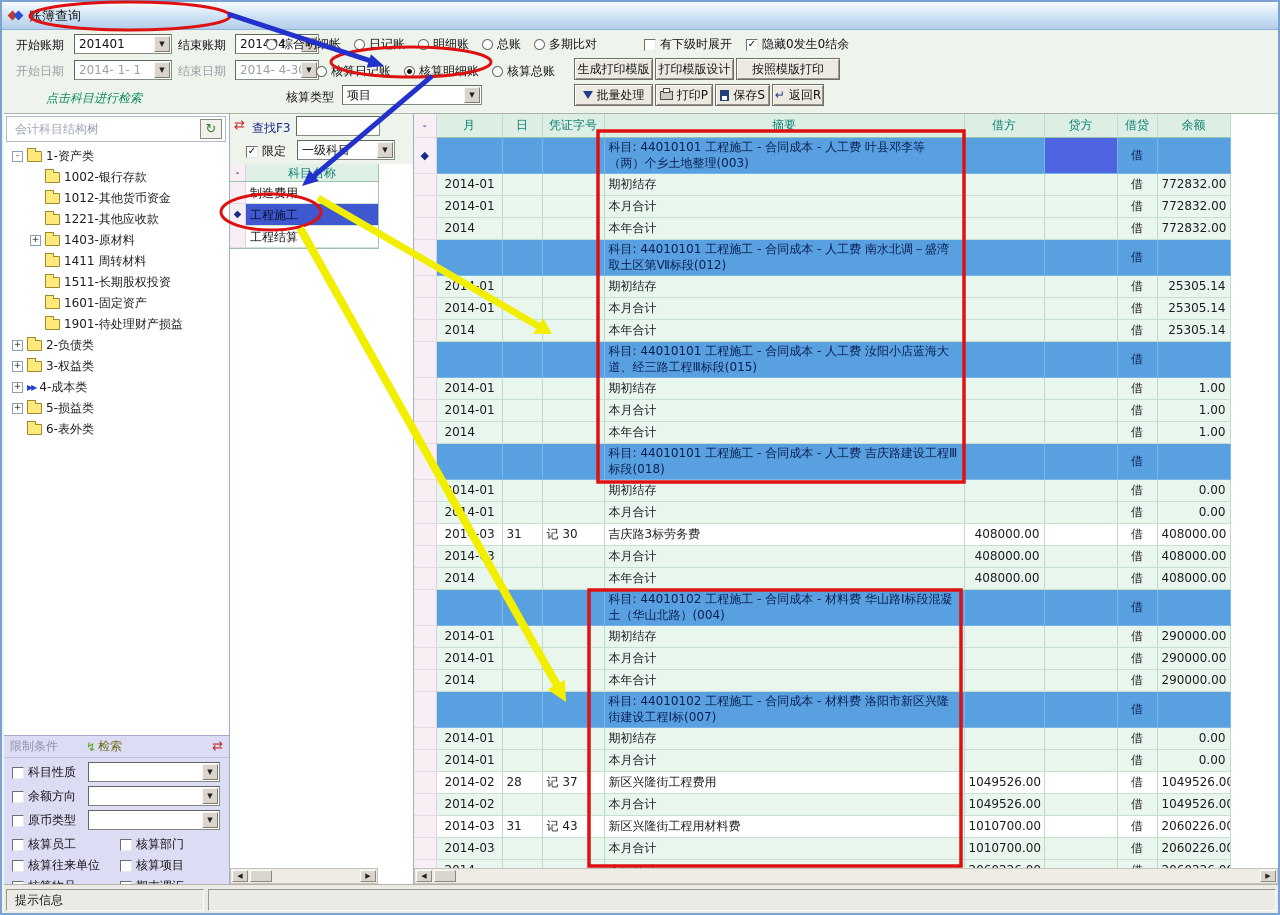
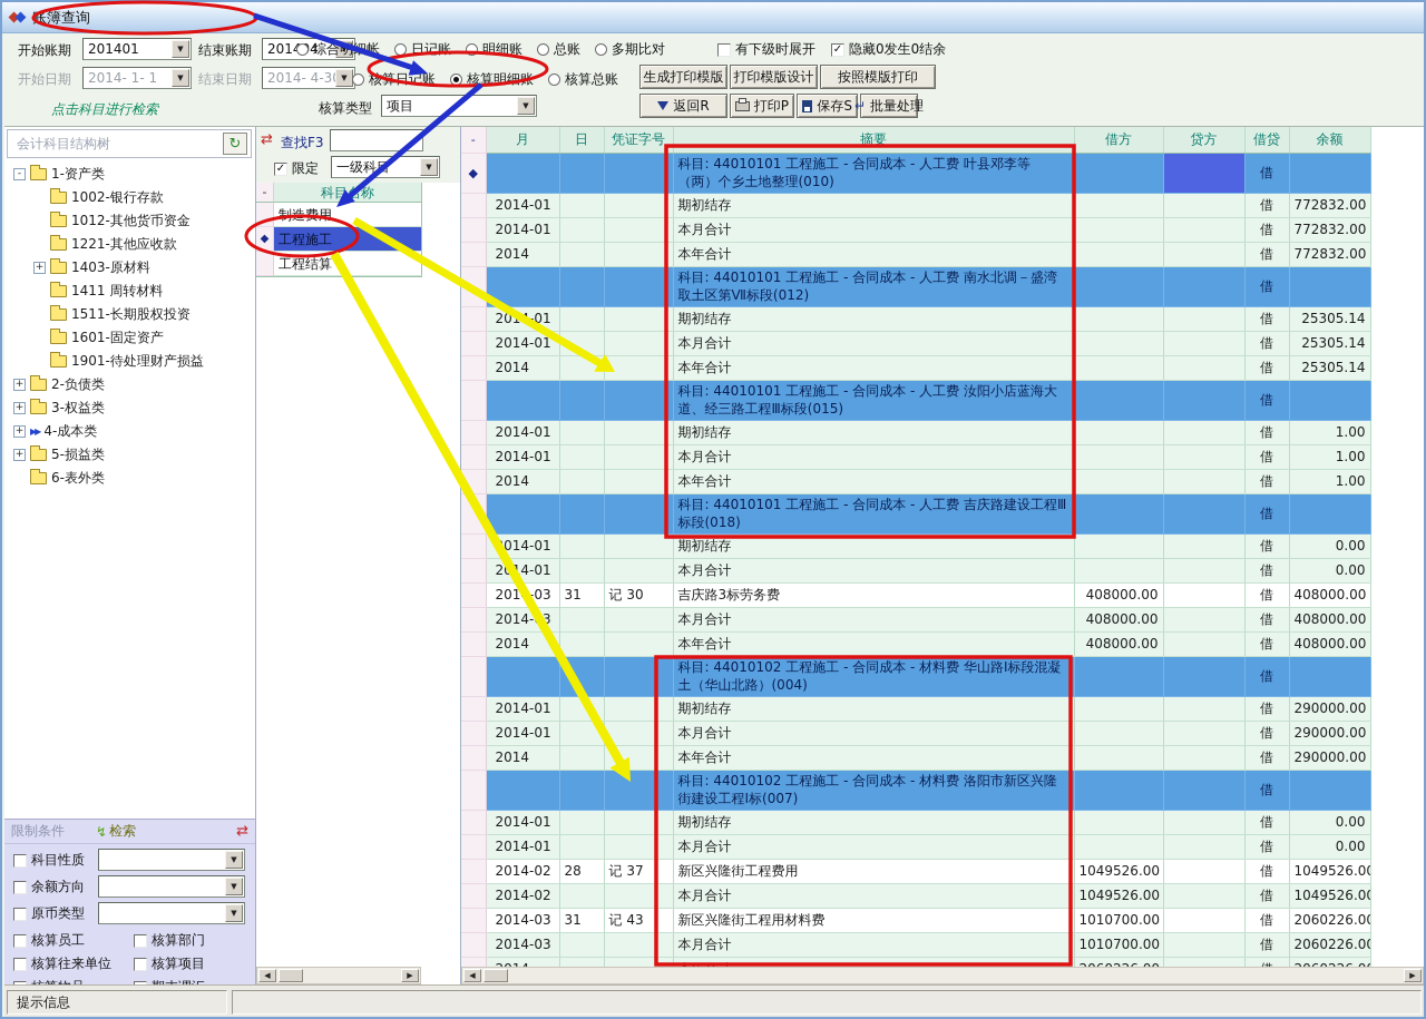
  账簿查询
  开始账期
  201401
  ▼
  结束账期
  ▼
  日记账
  明细账
  总账
  多期比对
  有下级时展开
  隐藏0发生0结余
  开始日期
  2014- 1- 1
  ▼
  结束日期
  2014- 4-3
  ▼
  核日记账
  核算明细
  核算总账
  点击科目进行检索
  核算类型
  项目
  ▼
  生成打印模版
  打印模版设计
  按照模版打印
- 批量处理
+ 返回R
  打印P
  保存S
  ↵
- 返回R
+ 批量处理
  会计科目结构树
  ↻
  -
  1-资产类
  1002-银行存款
  1012-其他货币资金
  1221-其他应收款
  +
  1403-原材料
  1411 周转材料
  1511-长期股权投资
  1601-固定资产
  1901-待处理财产损益
  +
  2-负债类
  +
  3-权益类
  +
  ▶▶
  4-成本类
  +
  5-损益类
  6-表外类
  限制条件
  ↯
  检索
  ⇄
  科目性质
  ▼
  余额方向
  ▼
  原币类型
  ▼
  核算员工
  核算部门
  核算往来单位
  核算项目
  ⇄
  查找F3
  限定
  一级科
  ▼
  -
  科目称
  ◆
  工程施工
  工程结算
  ◀
  ▶
  -	月	日	凭证字号	摘要	借方	贷方	借贷	余额
- ◆				科目: 44010101 工程施工 - 合同成本 - 人工费 叶县邓李等（两）个乡土地整理(003)			借
+ ◆				科目: 44010101 工程施工 - 合同成本 - 人工费 叶县邓李等（两）个乡土地整理(010)			借
  	2014-01			期初结存			借	772832.00
  	2014-01			本月合计			借	772832.00
  	2014			本年合计			借	772832.00
  				科目: 44010101 工程施工 - 合同成本 - 人工费 南水北调－盛湾取土区第Ⅶ标段(012)			借
  	20-01			期初结存			借	25305.14
  	2014-01			本月合计			借	25305.14
  	2014			本年合计			借	25305.14
  				科目: 44010101 工程施工 - 合同成本 - 人工费 汝阳小店蓝海大道、经三路工程Ⅲ标段(015)			借
  	2014-01			期初结存			借	1.00
  	2014-01			本月合计			借	1.00
  	2014			本年合计			借	1.00
  				科目: 44010101 工程施工 - 合同成本 - 人工费 吉庆路建设工程Ⅲ标段(018)			借
  	014-01			期初结存			借	0.00
  	24-01			本月合计			借	0.00
  	201-03	31	记 30	吉庆路3标劳务费	408000.00		借	408000.00
  	2014-3			本月合计	408000.00		借	408000.00
  	2014			本年合计	408000.00		借	408000.00
  				科目: 44010102 工程施工 - 合同成本 - 材料费 华山路Ⅰ标段混凝土（华山北路）(004)			借
  	2014-01			期初结存			借	290000.00
  	2014-01			本月合计			借	290000.00
  	2014			本年合计			借	290000.00
  				科目: 44010102 工程施工 - 合同成本 - 材料费 洛阳市新区兴隆街建设工程Ⅰ标(007)			借
  	2014-01			期初结存			借	0.00
  	2014-01			本月合计			借	0.00
  	2014-02	28	记 37	新区兴隆街工程费用	1049526.00		借	1049526.0
  	2014-02			本月合计	1049526.00		借	1049526.0
  	2014-03	31	记 43	新区兴隆街工程用材料费	1010700.00		借	2060226.0
  	2014-03			本月合计	1010700.00		借	2060226.0
  ◀
  ▶
  提示信息
